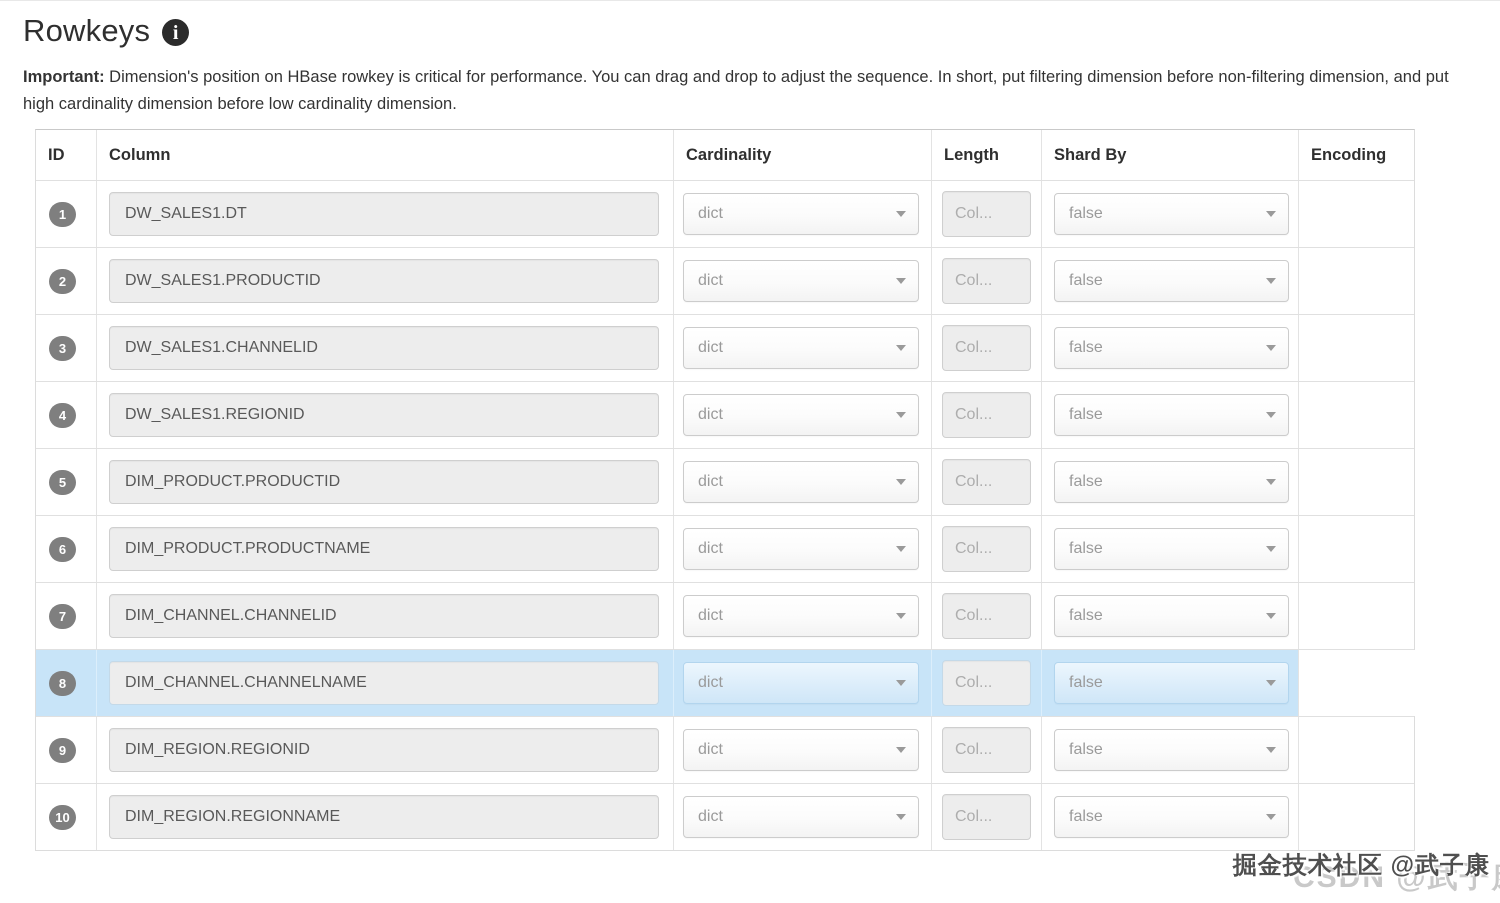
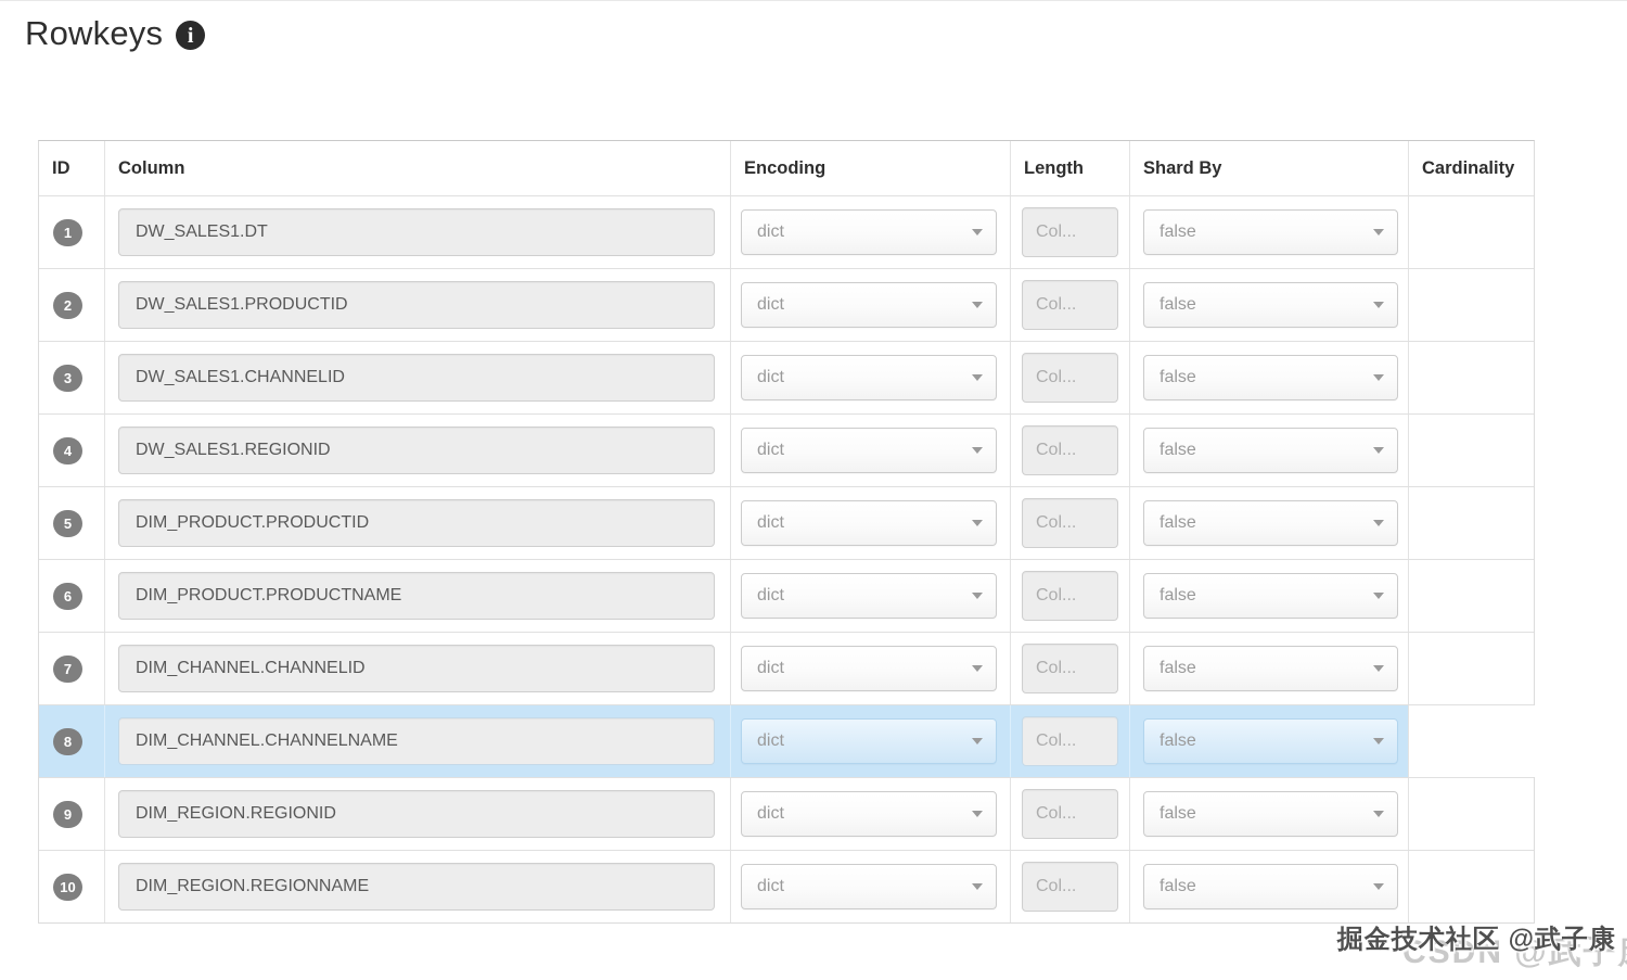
  Rowkeys
  i
- Important: Dimension's position on HBase rowkey is critical for performance. You can drag and drop to adjust the sequence. In short, put filtering dimension before non-filtering dimension, and put high cardinality dimension before low cardinality dimension.
  ID
  Column
- Cardinality
+ Encoding
  Length
  Shard By
- Encoding
+ Cardinality
  1
  DW_SALES1.DT
  dict
  Col...
  false
  2
  DW_SALES1.PRODUCTID
  dict
  Col...
  false
  3
  DW_SALES1.CHANNELID
  dict
  Col...
  false
  4
  DW_SALES1.REGIONID
  dict
  Col...
  false
  5
  DIM_PRODUCT.PRODUCTID
  dict
  Col...
  false
  6
  DIM_PRODUCT.PRODUCTNAME
  dict
  Col...
  false
  7
  DIM_CHANNEL.CHANNELID
  dict
  Col...
  false
  8
  DIM_CHANNEL.CHANNELNAME
  dict
  Col...
  false
  9
  DIM_REGION.REGIONID
  dict
  Col...
  false
  10
  DIM_REGION.REGIONNAME
  dict
  Col...
  false
  CSDN @武子
  掘金技术社区 @武子康
